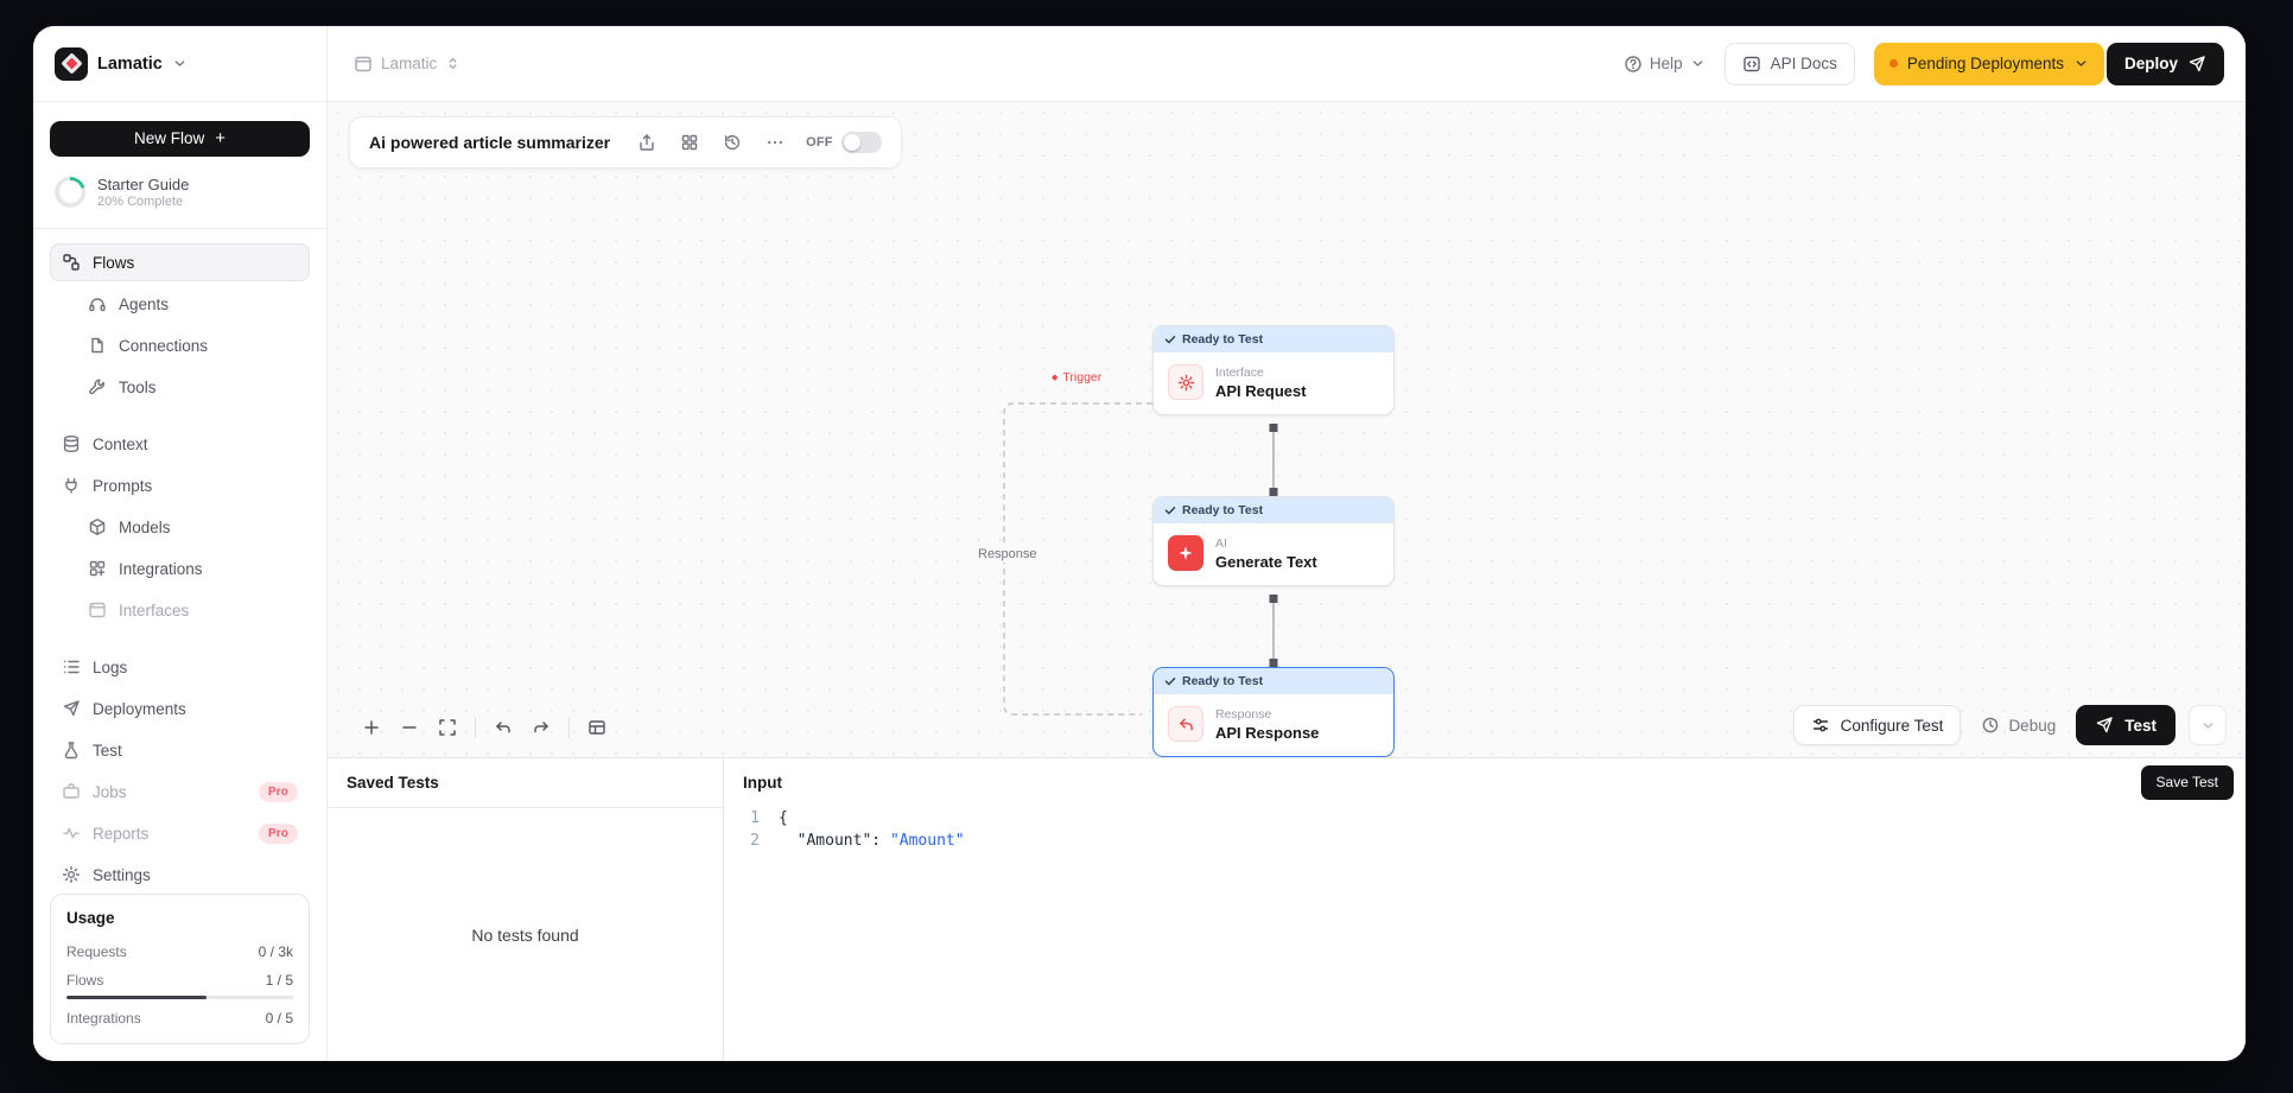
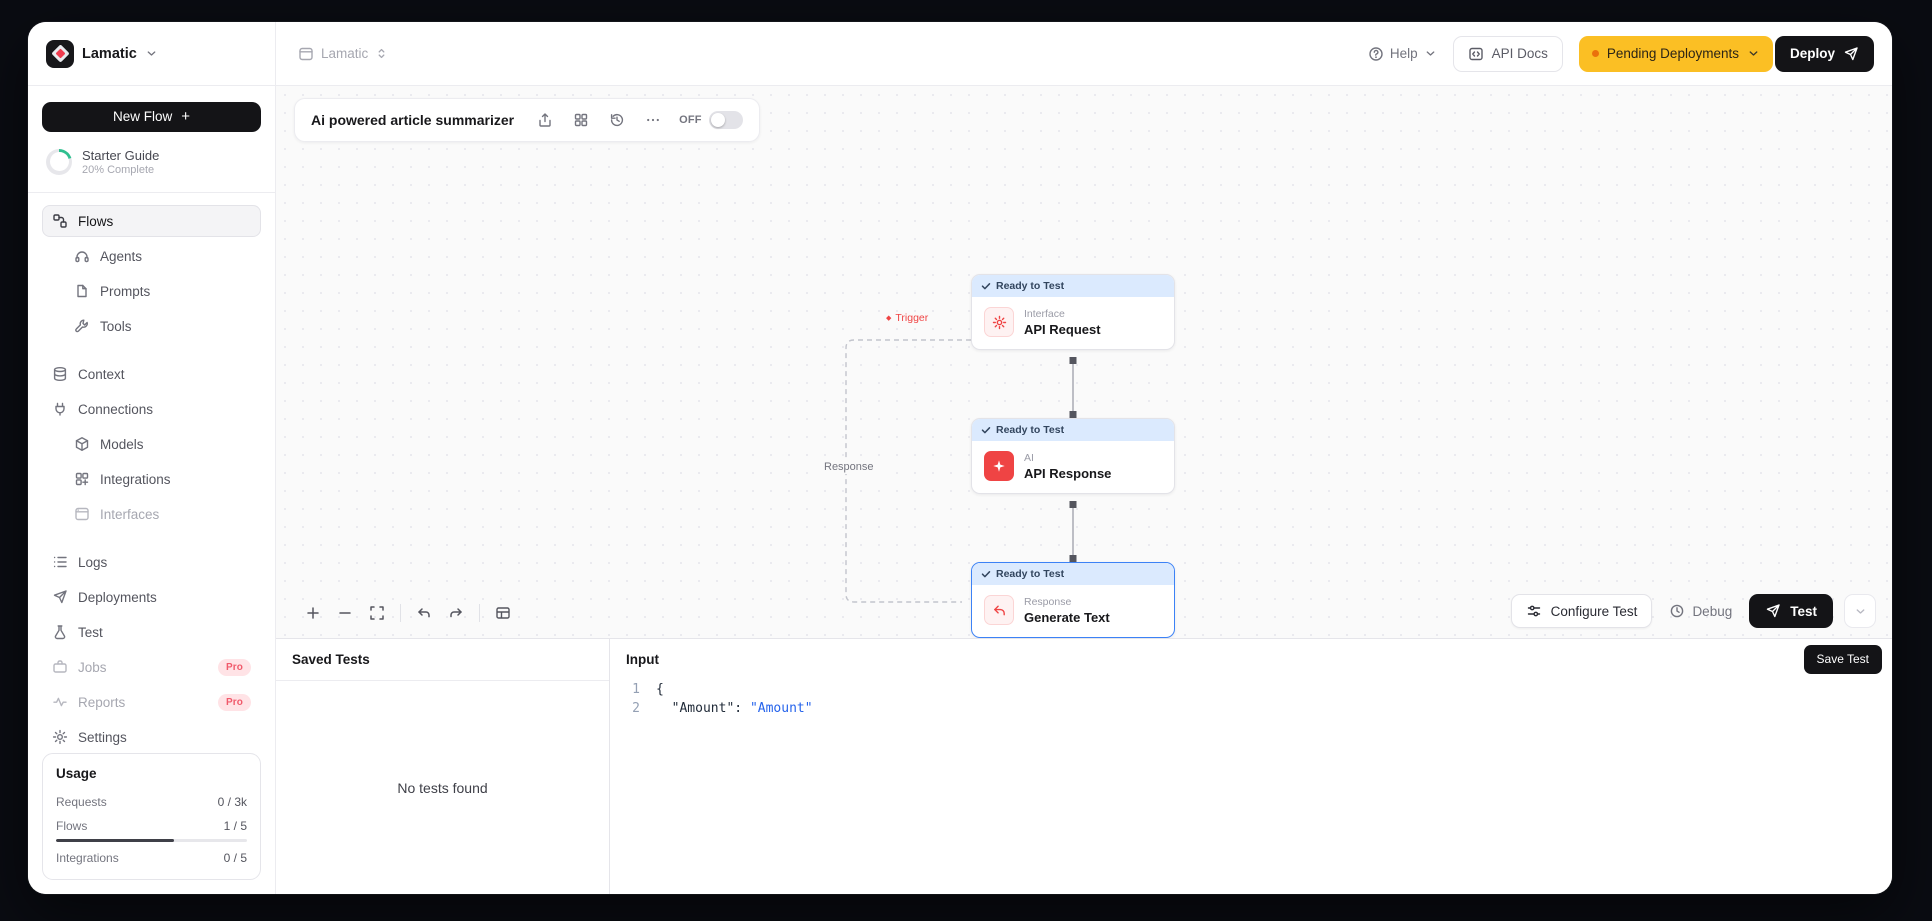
  Lamatic
  Lamatic
  Help
  API Docs
  Pending Deployments
  Deploy
  New Flow
  +
  Starter Guide
  20% Complete
  Flows
  Agents
- Connections
+ Prompts
  Tools
  Context
- Prompts
+ Connections
  Models
  Integrations
  Interfaces
  Logs
  Deployments
  Test
  Jobs
  Pro
  Reports
  Pro
  Settings
  Usage
  Requests
  0 / 3k
  Flows
  1 / 5
  Integrations
  0 / 5
  Trigger
  Response
  Ready to Test
  Interface
  API Request
  Ready to Test
  AI
- Generate Text
+ API Response
  Ready to Test
  Response
- API Response
+ Generate Text
  Ai powered article summarizer
  OFF
  Configure Test
  Debug
  Test
  Saved Tests
  No tests found
  Input
  Save Test
  1
  {
  2
  "Amount"
  :
  "Amount"
